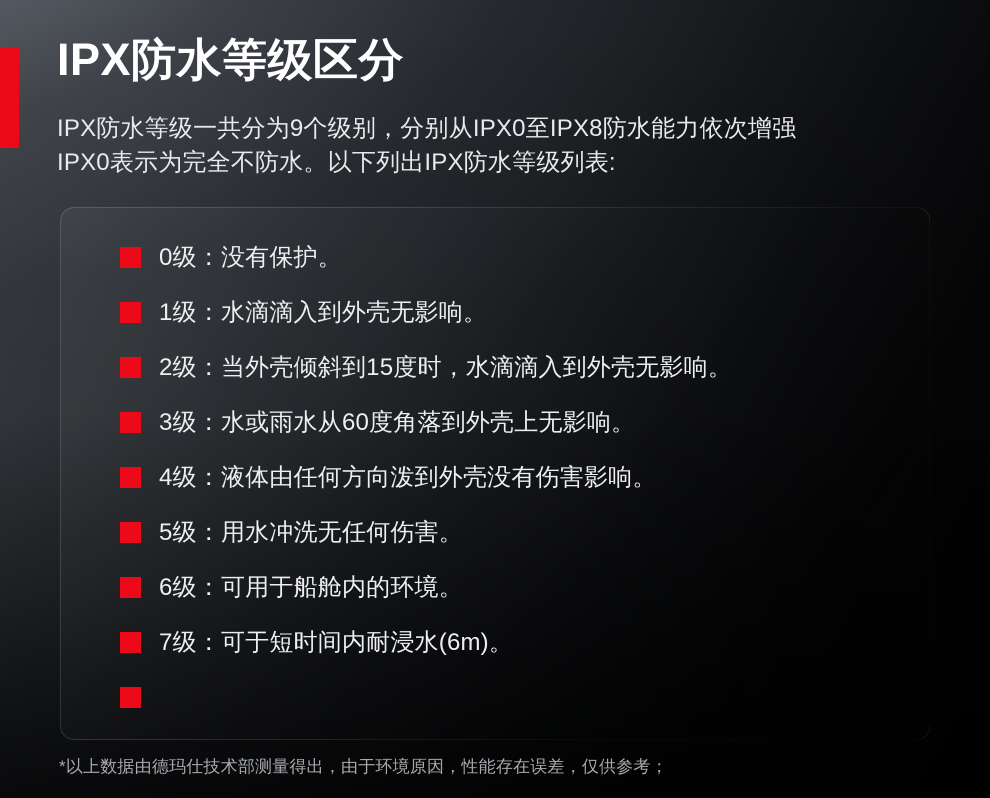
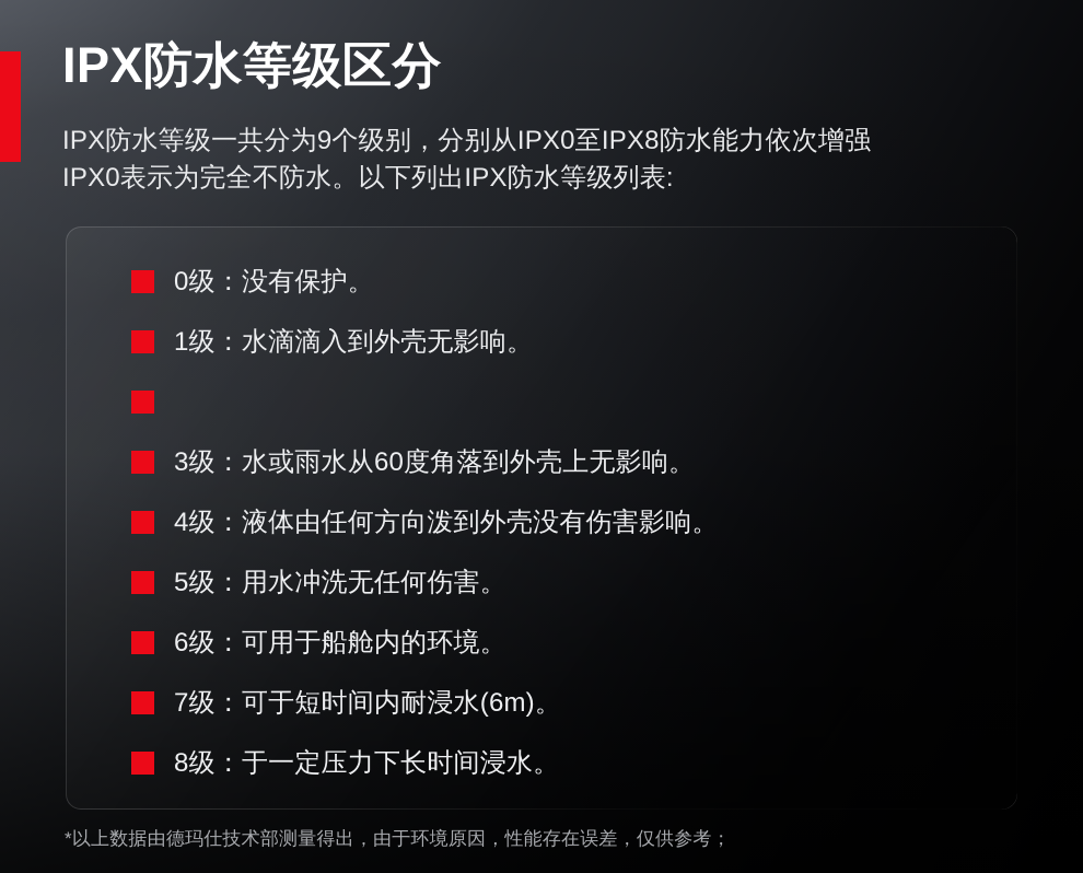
  IPX防水等级区分
  IPX防水等级一共分为9个级别，分别从IPX0至IPX8防水能力依次增强
  IPX0表示为完全不防水。以下列出IPX防水等级列表:
  0级：没有保护。
  1级：水滴滴入到外壳无影响。
- 2级：当外壳倾斜到15度时，水滴滴入到外壳无影响。
  3级：水或雨水从60度角落到外壳上无影响。
  4级：液体由任何方向泼到外壳没有伤害影响。
  5级：用水冲洗无任何伤害。
  6级：可用于船舱内的环境。
  7级：可于短时间内耐浸水(6m)。
+ 8级：于一定压力下长时间浸水。
  *以上数据由德玛仕技术部测量得出，由于环境原因，性能存在误差，仅供参考；
